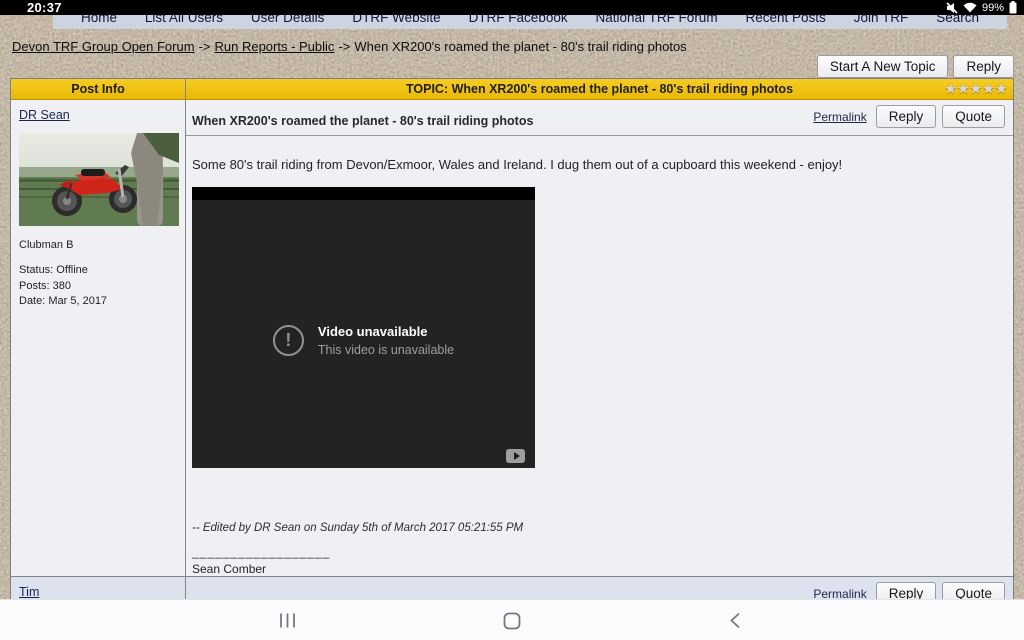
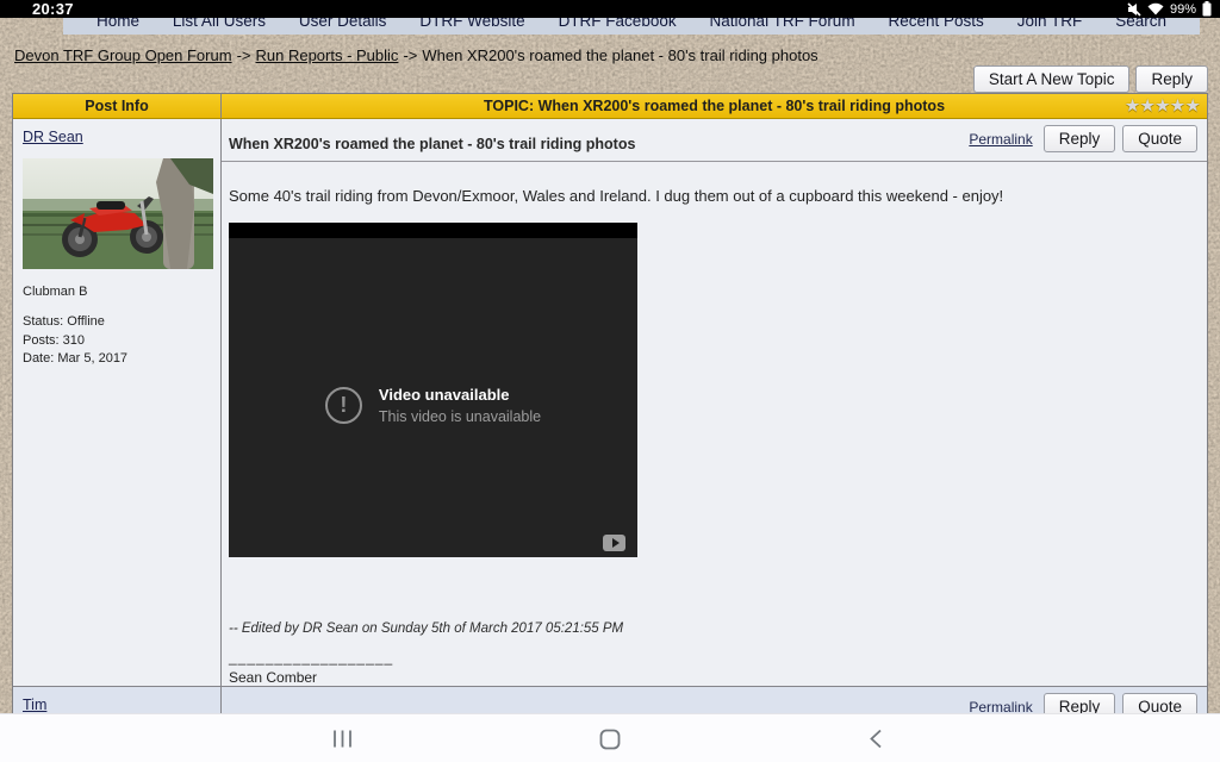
  Home
  List All Users
  User Details
  DTRF Website
  DTRF Facebook
  National TRF Forum
  Recent Posts
  Join TRF
  Search
  Devon TRF Group Open Forum -> Run Reports - Public -> When XR200's roamed the planet - 80's trail riding photos
  Start A New Topic
  Reply
  Post Info
  TOPIC: When XR200's roamed the planet - 80's trail riding photos
  ★★★★★
  DR Sean
  Clubman B
  Status: Offline
- Posts: 380
+ Posts: 310
  Date: Mar 5, 2017
  When XR200's roamed the planet - 80's trail riding photos
  Permalink
  Reply
  Quote
- Some 80's trail riding from Devon/Exmoor, Wales and Ireland. I dug them out of a cupboard this weekend - enjoy!
+ Some 40's trail riding from Devon/Exmoor, Wales and Ireland. I dug them out of a cupboard this weekend - enjoy!
  !
  Video unavailable
  This video is unavailable
  -- Edited by DR Sean on Sunday 5th of March 2017 05:21:55 PM
  __________________
  Sean Comber
  Tim
  Permalink
  Reply
  Quote
  20:37
  99%
